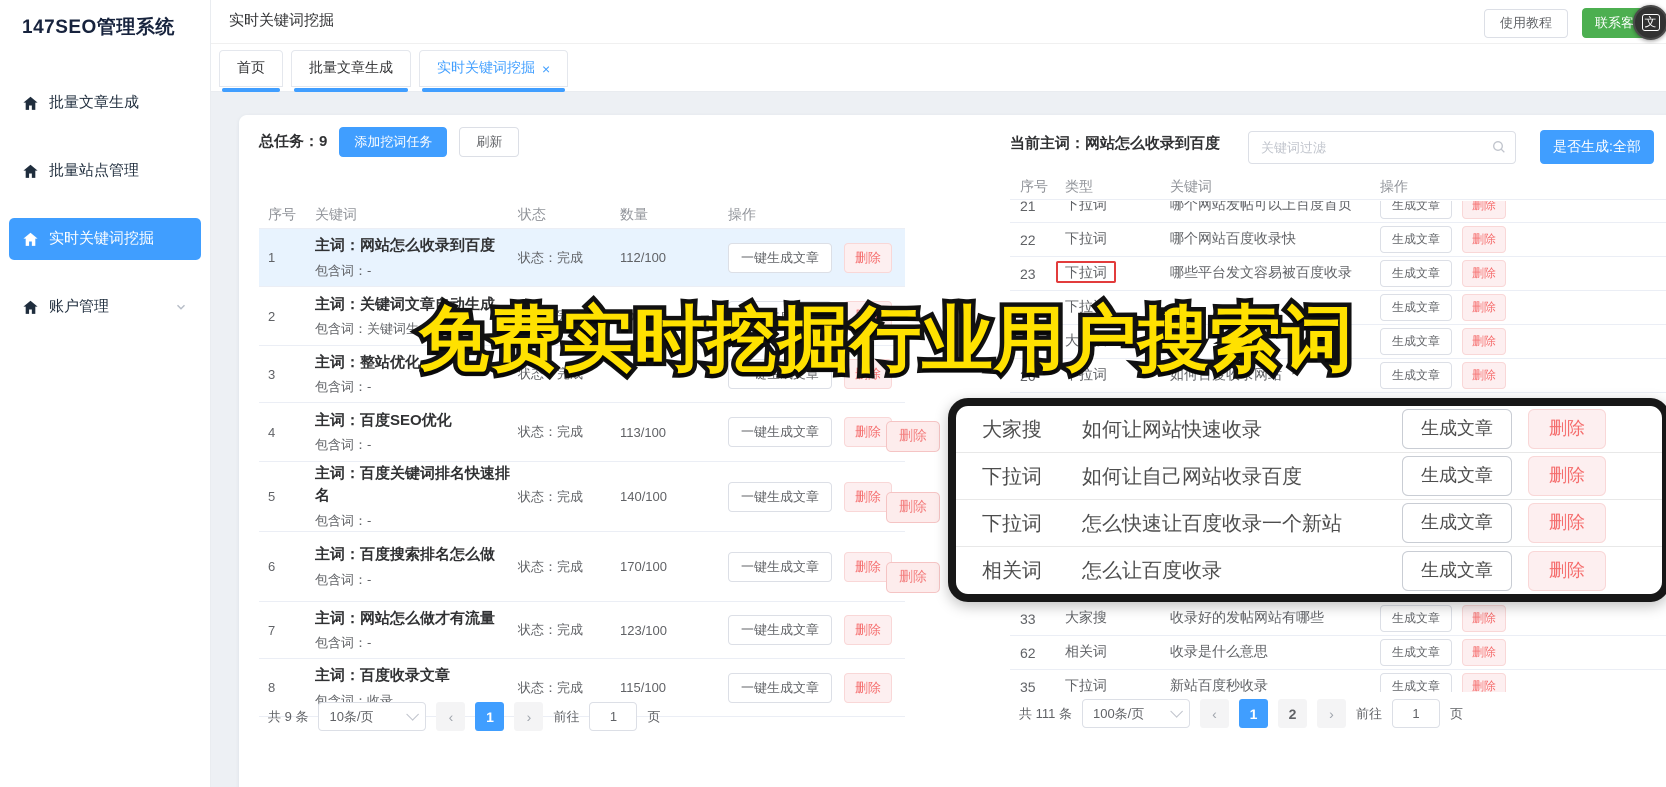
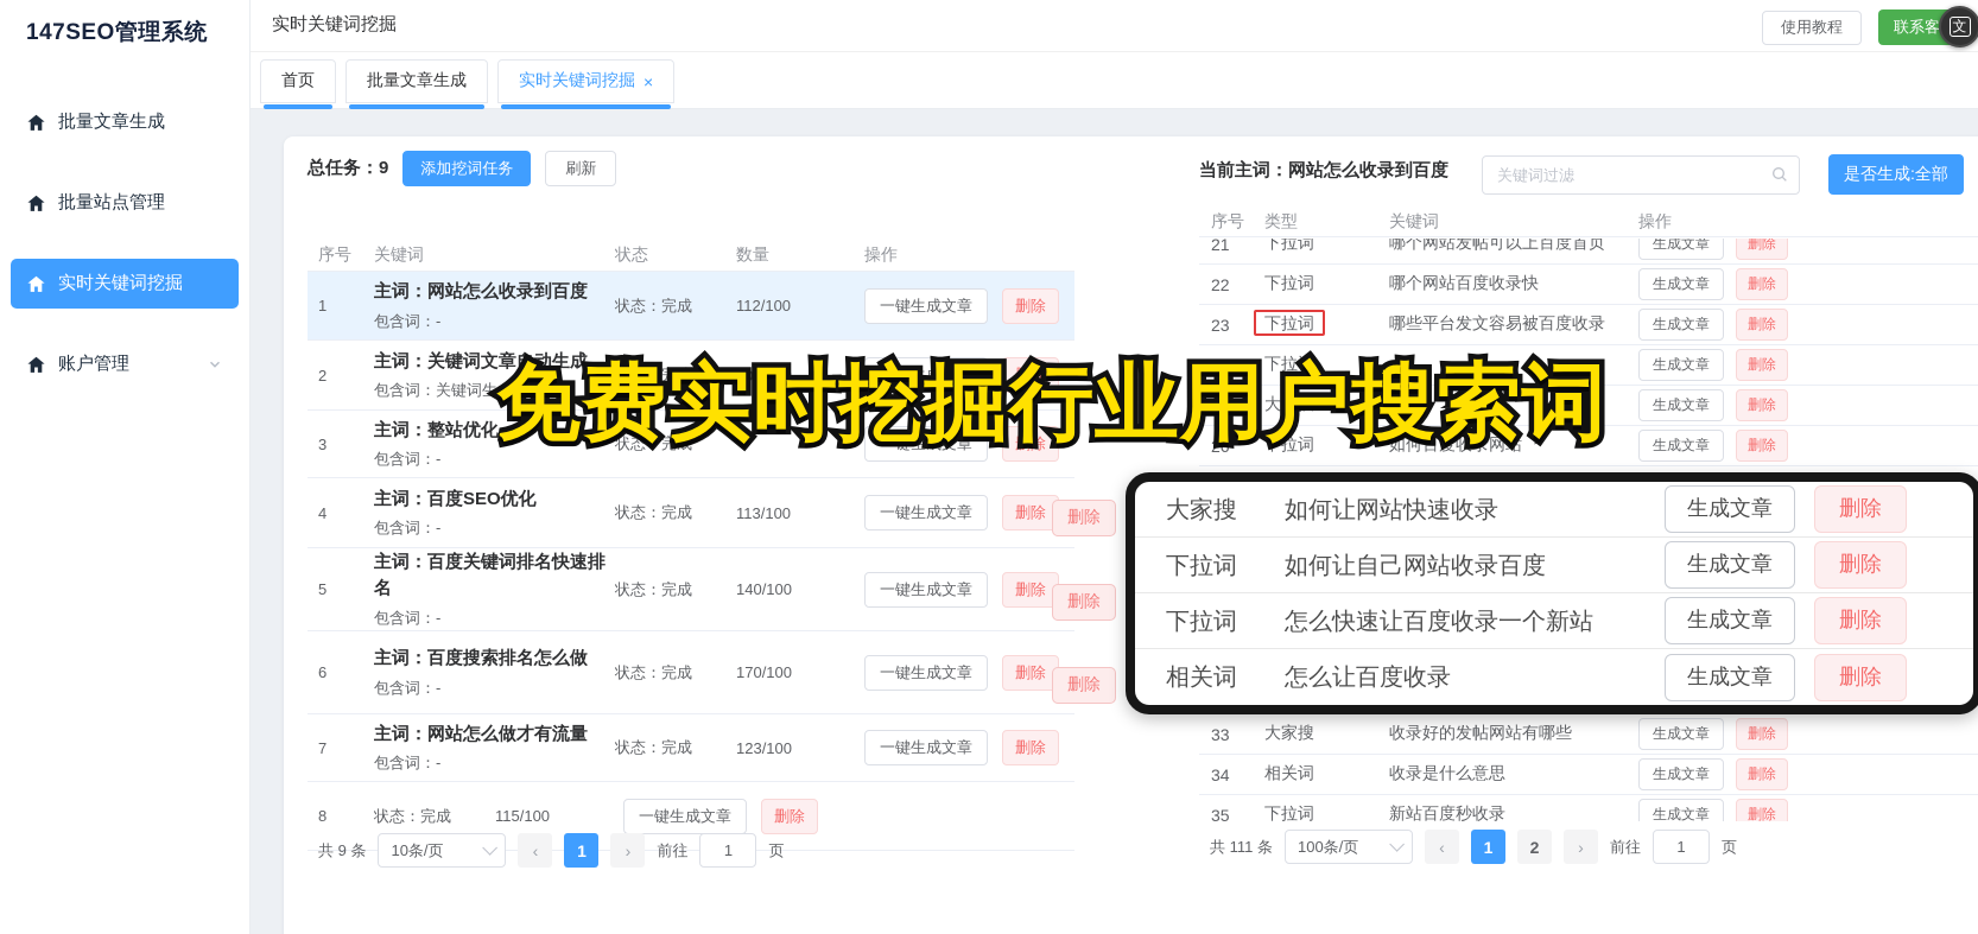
  147SEO管理系统
  批量文章生成
  批量站点管理
  实时关键词挖掘
  账户管理
  实时关键词挖掘
  使用教程
  联系客
  文
  首页
  批量文章生成
  实时关键词挖掘
  ×
  总任务：9
  添加挖词任务
  刷新
  序号
  关键词
  状态
  数量
  操作
  1
  主词：网站怎么收录到百度
  包含词：-
  状态：完成
  112/100
  一键生成文章
  删除
  2
  主词：关键词文章自动生成
  包含词：关键词生成
  状态：完成
  100/100
  一键生成文章
  删除
  3
  主词：整站优化
  包含词：-
  状态：完成
  一键生成文章
  删除
  4
  主词：百度SEO优化
  包含词：-
  状态：完成
  113/100
  一键生成文章
  删除
  5
  主词：百度关键词排名快速排名
  包含词：-
  状态：完成
  140/100
  一键生成文章
  删除
  6
  主词：百度搜索排名怎么做
  包含词：-
  状态：完成
  170/100
  一键生成文章
  删除
  7
  主词：网站怎么做才有流量
  包含词：-
  状态：完成
  123/100
  一键生成文章
  删除
  8
- 主词：百度收录文章
- 包含词：收录
  状态：完成
  115/100
  一键生成文章
  删除
  共 9 条
  10条/页
  ‹
  1
  ›
  前往
  1
  页
  当前主词：
  网站怎么收录到百度
  关键词过滤
  是否生成:全部
  序号
  类型
  关键词
  操作
  21
  下拉词
  哪个网站发帖可以上百度首页
  生成文章
  删除
  22
  下拉词
  哪个网站百度收录快
  生成文章
  删除
  23
  下拉词
  哪些平台发文容易被百度收录
  生成文章
  删除
  24
  下拉词
  生成文章
  删除
  25
  大家搜
  生成文章
  删除
  26
  下拉词
  如何百度收录网站
  生成文章
  删除
  33
  大家搜
  收录好的发帖网站有哪些
  生成文章
  删除
- 62
+ 34
  相关词
  收录是什么意思
  生成文章
  删除
  35
  下拉词
  新站百度秒收录
  生成文章
  删除
  共 111 条
  100条/页
  ‹
  1
  2
  ›
  前往
  1
  页
  免费实时挖掘行业用户搜索词
  大家搜
  如何让网站快速收录
  生成文章
  删除
  下拉词
  如何让自己网站收录百度
  生成文章
  删除
  下拉词
  怎么快速让百度收录一个新站
  生成文章
  删除
  相关词
  怎么让百度收录
  生成文章
  删除
  删除
  删除
  删除
